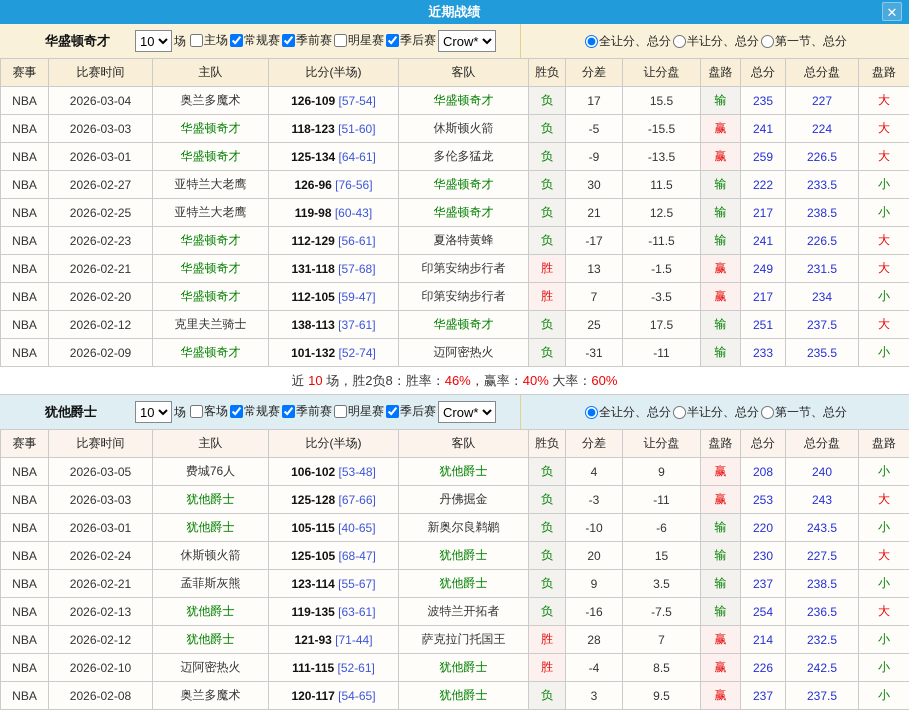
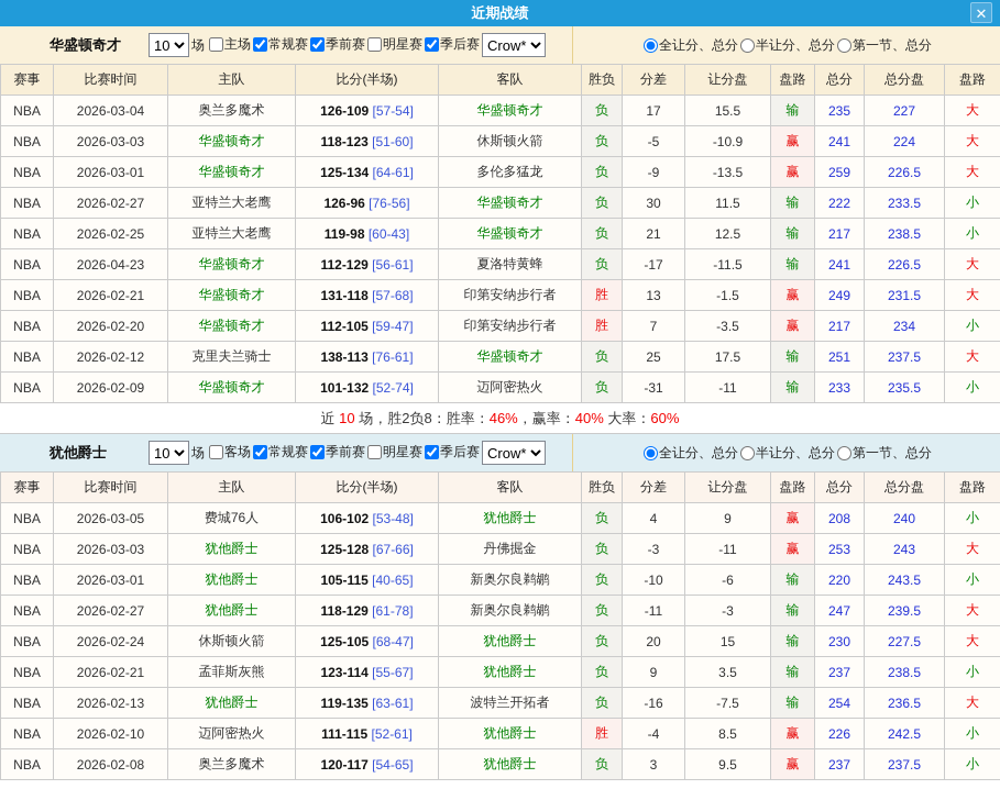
  近期战绩
  ✕
  华盛顿奇才
  10
  场
  主场
  常规赛
  季前赛
  明星赛
  季后赛
  Crow*
  全让分、总分
  半让分、总分
  第一节、总分
  赛事	比赛时间	主队	比分(半场)	客队	胜负	分差	让分盘	盘路	总分	总分盘	盘路
  NBA	2026-03-04	奥兰多魔术	126-109 [57-54]	华盛顿奇才	负	17	15.5	输	235	227	大
- NBA	2026-03-03	华盛顿奇才	118-123 [51-60]	休斯顿火箭	负	-5	-15.5	赢	241	224	大
+ NBA	2026-03-03	华盛顿奇才	118-123 [51-60]	休斯顿火箭	负	-5	-10.9	赢	241	224	大
  NBA	2026-03-01	华盛顿奇才	125-134 [64-61]	多伦多猛龙	负	-9	-13.5	赢	259	226.5	大
  NBA	2026-02-27	亚特兰大老鹰	126-96 [76-56]	华盛顿奇才	负	30	11.5	输	222	233.5	小
  NBA	2026-02-25	亚特兰大老鹰	119-98 [60-43]	华盛顿奇才	负	21	12.5	输	217	238.5	小
- NBA	2026-02-23	华盛顿奇才	112-129 [56-61]	夏洛特黄蜂	负	-17	-11.5	输	241	226.5	大
+ NBA	2026-04-23	华盛顿奇才	112-129 [56-61]	夏洛特黄蜂	负	-17	-11.5	输	241	226.5	大
  NBA	2026-02-21	华盛顿奇才	131-118 [57-68]	印第安纳步行者	胜	13	-1.5	赢	249	231.5	大
  NBA	2026-02-20	华盛顿奇才	112-105 [59-47]	印第安纳步行者	胜	7	-3.5	赢	217	234	小
- NBA	2026-02-12	克里夫兰骑士	138-113 [37-61]	华盛顿奇才	负	25	17.5	输	251	237.5	大
+ NBA	2026-02-12	克里夫兰骑士	138-113 [76-61]	华盛顿奇才	负	25	17.5	输	251	237.5	大
  NBA	2026-02-09	华盛顿奇才	101-132 [52-74]	迈阿密热火	负	-31	-11	输	233	235.5	小
  近 10 场，胜2负8：胜率：46%，赢率：40% 大率：60%
  犹他爵士
  10
  场
  客场
  常规赛
  季前赛
  明星赛
  季后赛
  Crow*
  全让分、总分
  半让分、总分
  第一节、总分
  赛事	比赛时间	主队	比分(半场)	客队	胜负	分差	让分盘	盘路	总分	总分盘	盘路
  NBA	2026-03-05	费城76人	106-102 [53-48]	犹他爵士	负	4	9	赢	208	240	小
  NBA	2026-03-03	犹他爵士	125-128 [67-66]	丹佛掘金	负	-3	-11	赢	253	243	大
  NBA	2026-03-01	犹他爵士	105-115 [40-65]	新奥尔良鹈鹕	负	-10	-6	输	220	243.5	小
+ NBA	2026-02-27	犹他爵士	118-129 [61-78]	新奥尔良鹈鹕	负	-11	-3	输	247	239.5	大
  NBA	2026-02-24	休斯顿火箭	125-105 [68-47]	犹他爵士	负	20	15	输	230	227.5	大
  NBA	2026-02-21	孟菲斯灰熊	123-114 [55-67]	犹他爵士	负	9	3.5	输	237	238.5	小
  NBA	2026-02-13	犹他爵士	119-135 [63-61]	波特兰开拓者	负	-16	-7.5	输	254	236.5	大
- NBA	2026-02-12	犹他爵士	121-93 [71-44]	萨克拉门托国王	胜	28	7	赢	214	232.5	小
  NBA	2026-02-10	迈阿密热火	111-115 [52-61]	犹他爵士	胜	-4	8.5	赢	226	242.5	小
  NBA	2026-02-08	奥兰多魔术	120-117 [54-65]	犹他爵士	负	3	9.5	赢	237	237.5	小
